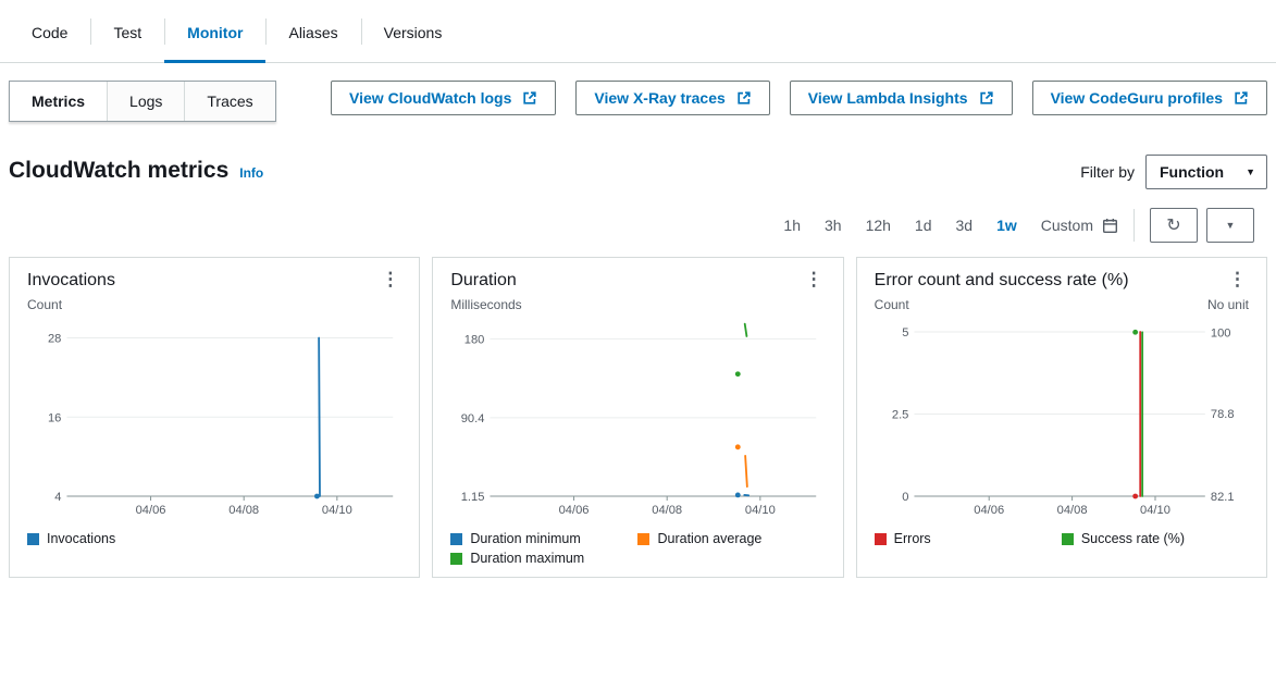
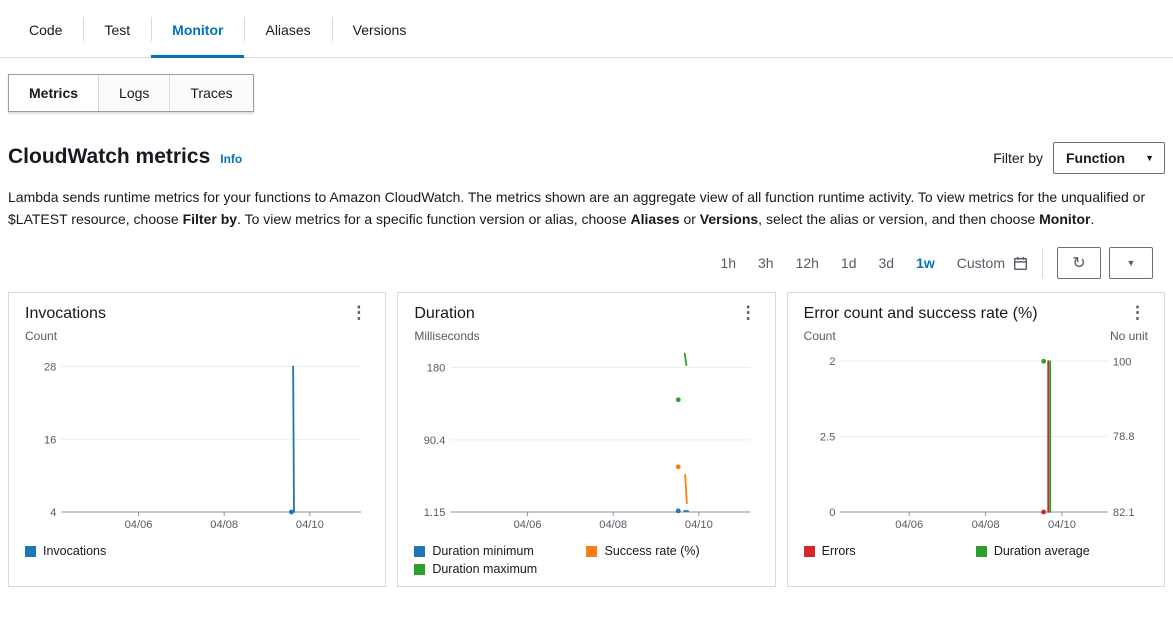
  Code
  Test
  Monitor
  Aliases
  Versions
  Metrics
  Logs
  Traces
- View CloudWatch logs
- View X-Ray traces
- View Lambda Insights
- View CodeGuru profiles
  CloudWatch metrics
  Info
  Filter by
  Function
  ▼
+ Lambda sends runtime metrics for your functions to Amazon CloudWatch. The metrics shown are an aggregate view of all function runtime activity. To view metrics for the unqualified or $LATEST resource, choose Filter by. To view metrics for a specific function version or alias, choose Aliases or Versions, select the alias or version, and then choose Monitor.
  1h
  3h
  12h
  1d
  3d
  1w
  Custom
  ↻
  ▼
  Invocations
  ⋮
  Count
  28
  16
  4
  04/06
  04/08
  04/10
  Invocations
  Duration
  ⋮
  Milliseconds
  180
  90.4
  1.15
  04/06
  04/08
  04/10
  Duration minimum
- Duration average
+ Success rate (%)
  Duration maximum
  Error count and success rate (%)
  ⋮
  Count
  No unit
- 5
+ 2
  2.5
  0
  100
  78.8
  82.1
  04/06
  04/08
  04/10
  Errors
- Success rate (%)
+ Duration average
